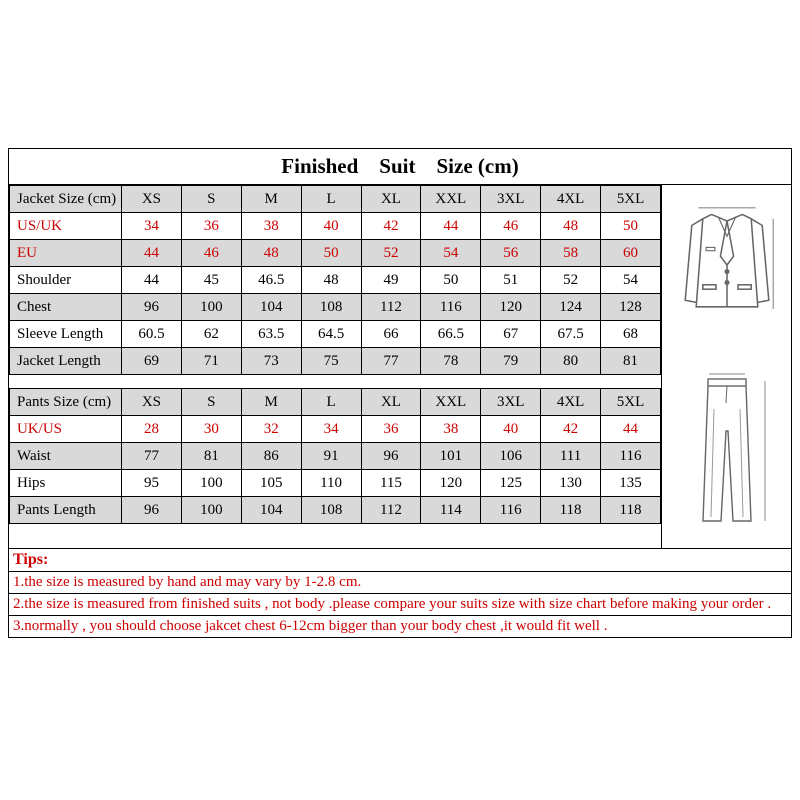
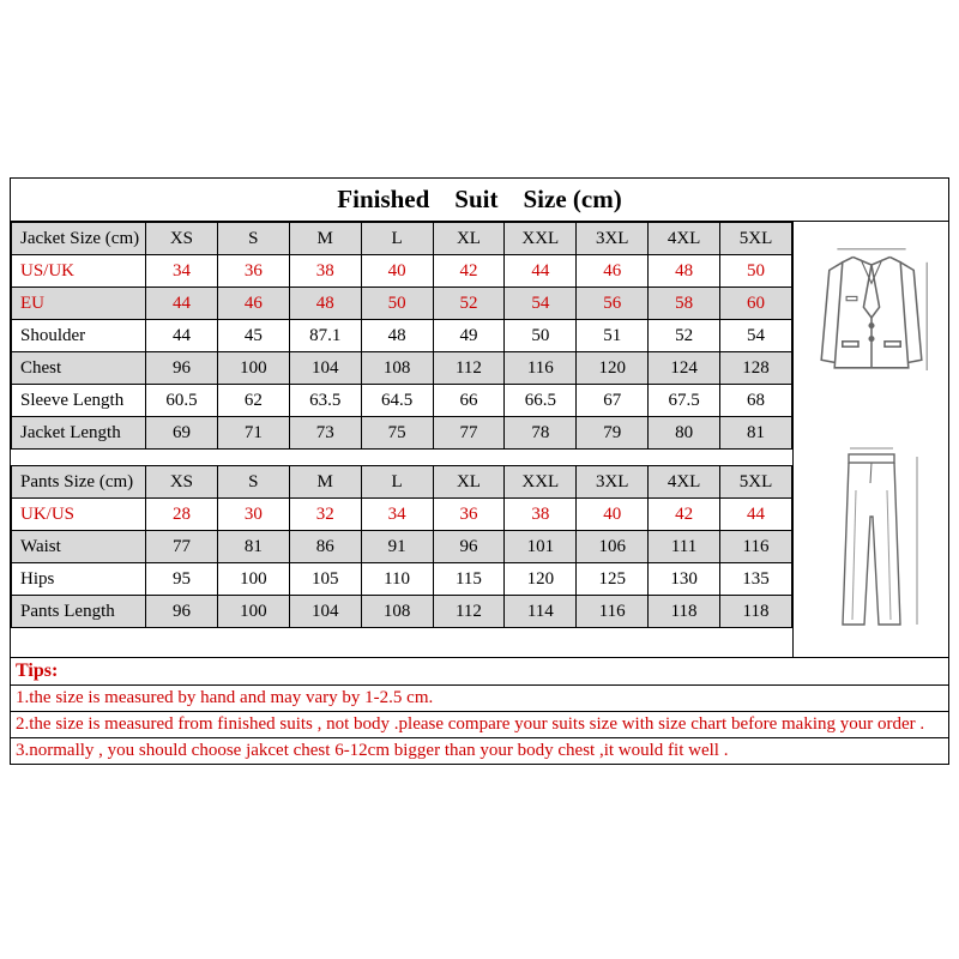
  Finished Suit Size (cm)
  Jacket Size (cm)	XS	S	M	L	XL	XXL	3XL	4XL	5XL
  US/UK	34	36	38	40	42	44	46	48	50
  EU	44	46	48	50	52	54	56	58	60
- Shoulder	44	45	46.5	48	49	50	51	52	54
+ Shoulder	44	45	87.1	48	49	50	51	52	54
  Chest	96	100	104	108	112	116	120	124	128
  Sleeve Length	60.5	62	63.5	64.5	66	66.5	67	67.5	68
  Jacket Length	69	71	73	75	77	78	79	80	81
  Pants Size (cm)	XS	S	M	L	XL	XXL	3XL	4XL	5XL
  UK/US	28	30	32	34	36	38	40	42	44
  Waist	77	81	86	91	96	101	106	111	116
  Hips	95	100	105	110	115	120	125	130	135
  Pants Length	96	100	104	108	112	114	116	118	118
  Tips:
- 1.the size is measured by hand and may vary by 1-2.8 cm.
+ 1.the size is measured by hand and may vary by 1-2.5 cm.
  2.the size is measured from finished suits , not body .please compare your suits size with size chart before making your order .
  3.normally , you should choose jakcet chest 6-12cm bigger than your body chest ,it would fit well .
